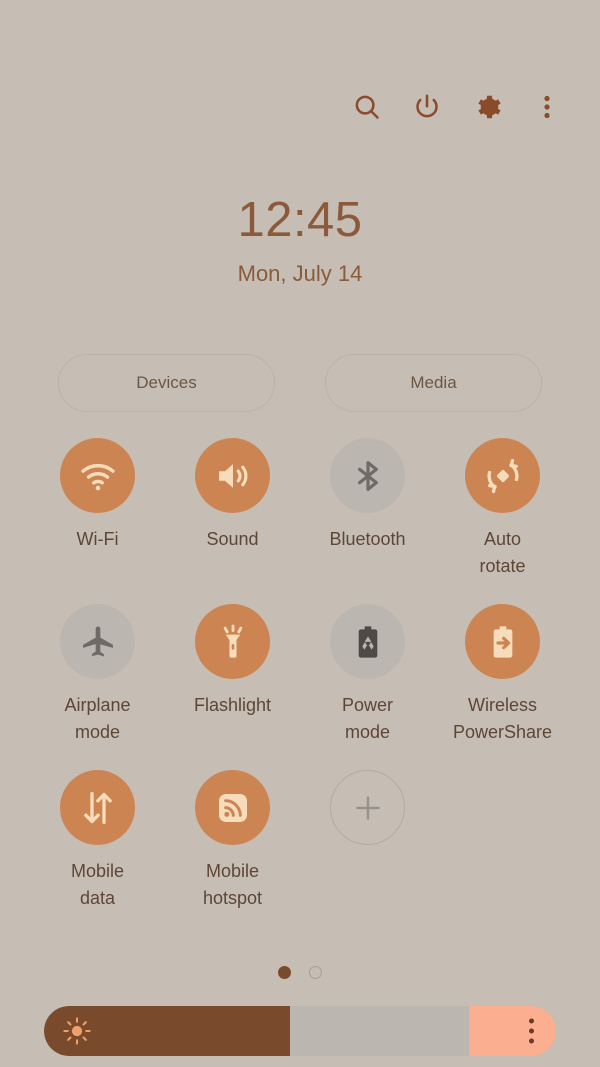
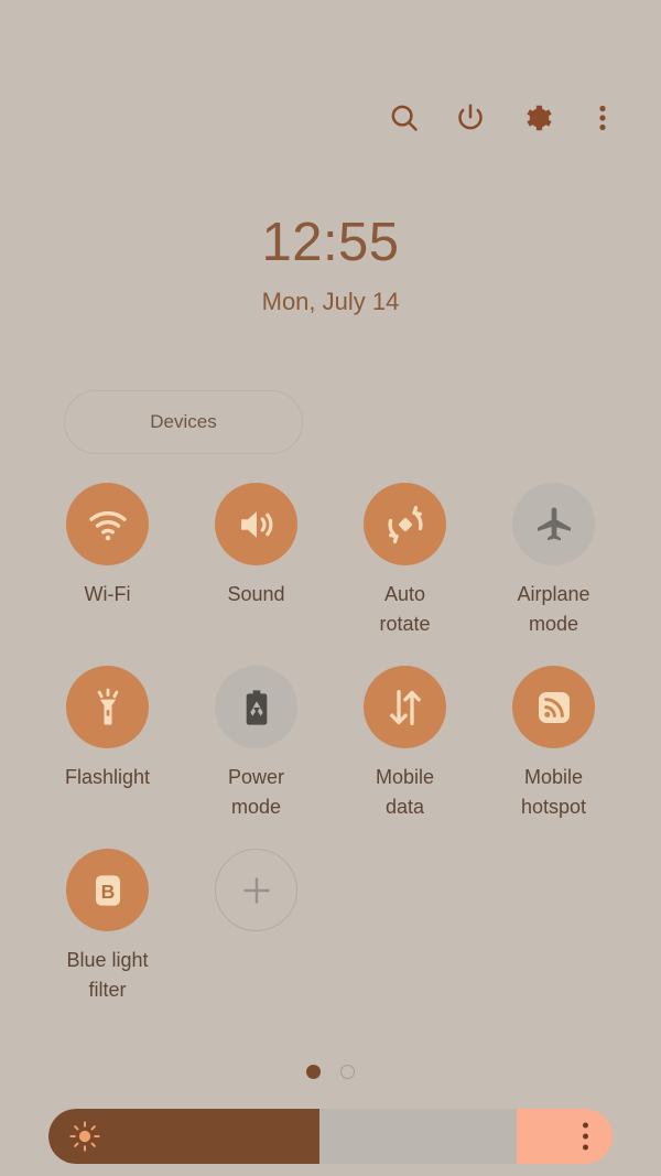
- 12:45
+ 12:55
  Mon, July 14
  Devices
- Media
  Wi-Fi
  Sound
- Bluetooth
  Auto
  rotate
  Airplane
  mode
  Flashlight
  Power
  mode
- Wireless
- PowerShare
  Mobile
  data
  Mobile
  hotspot
+ B
+ Blue light
+ filter
